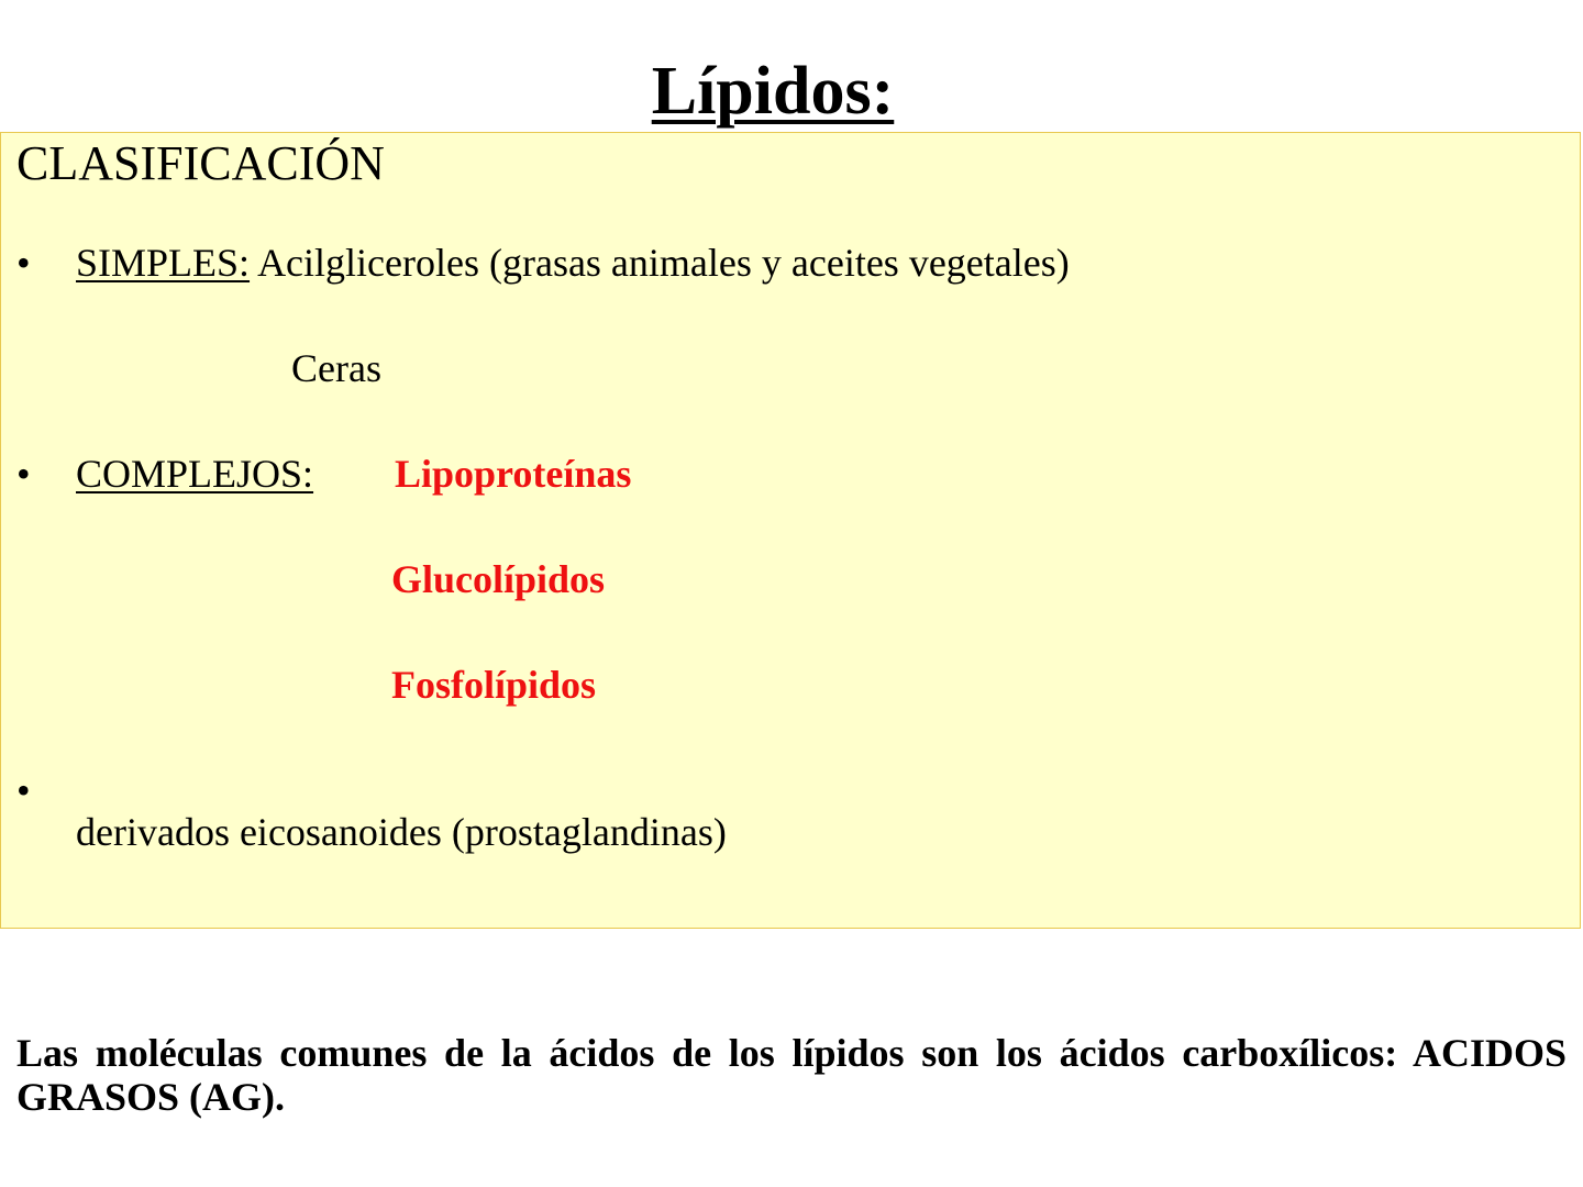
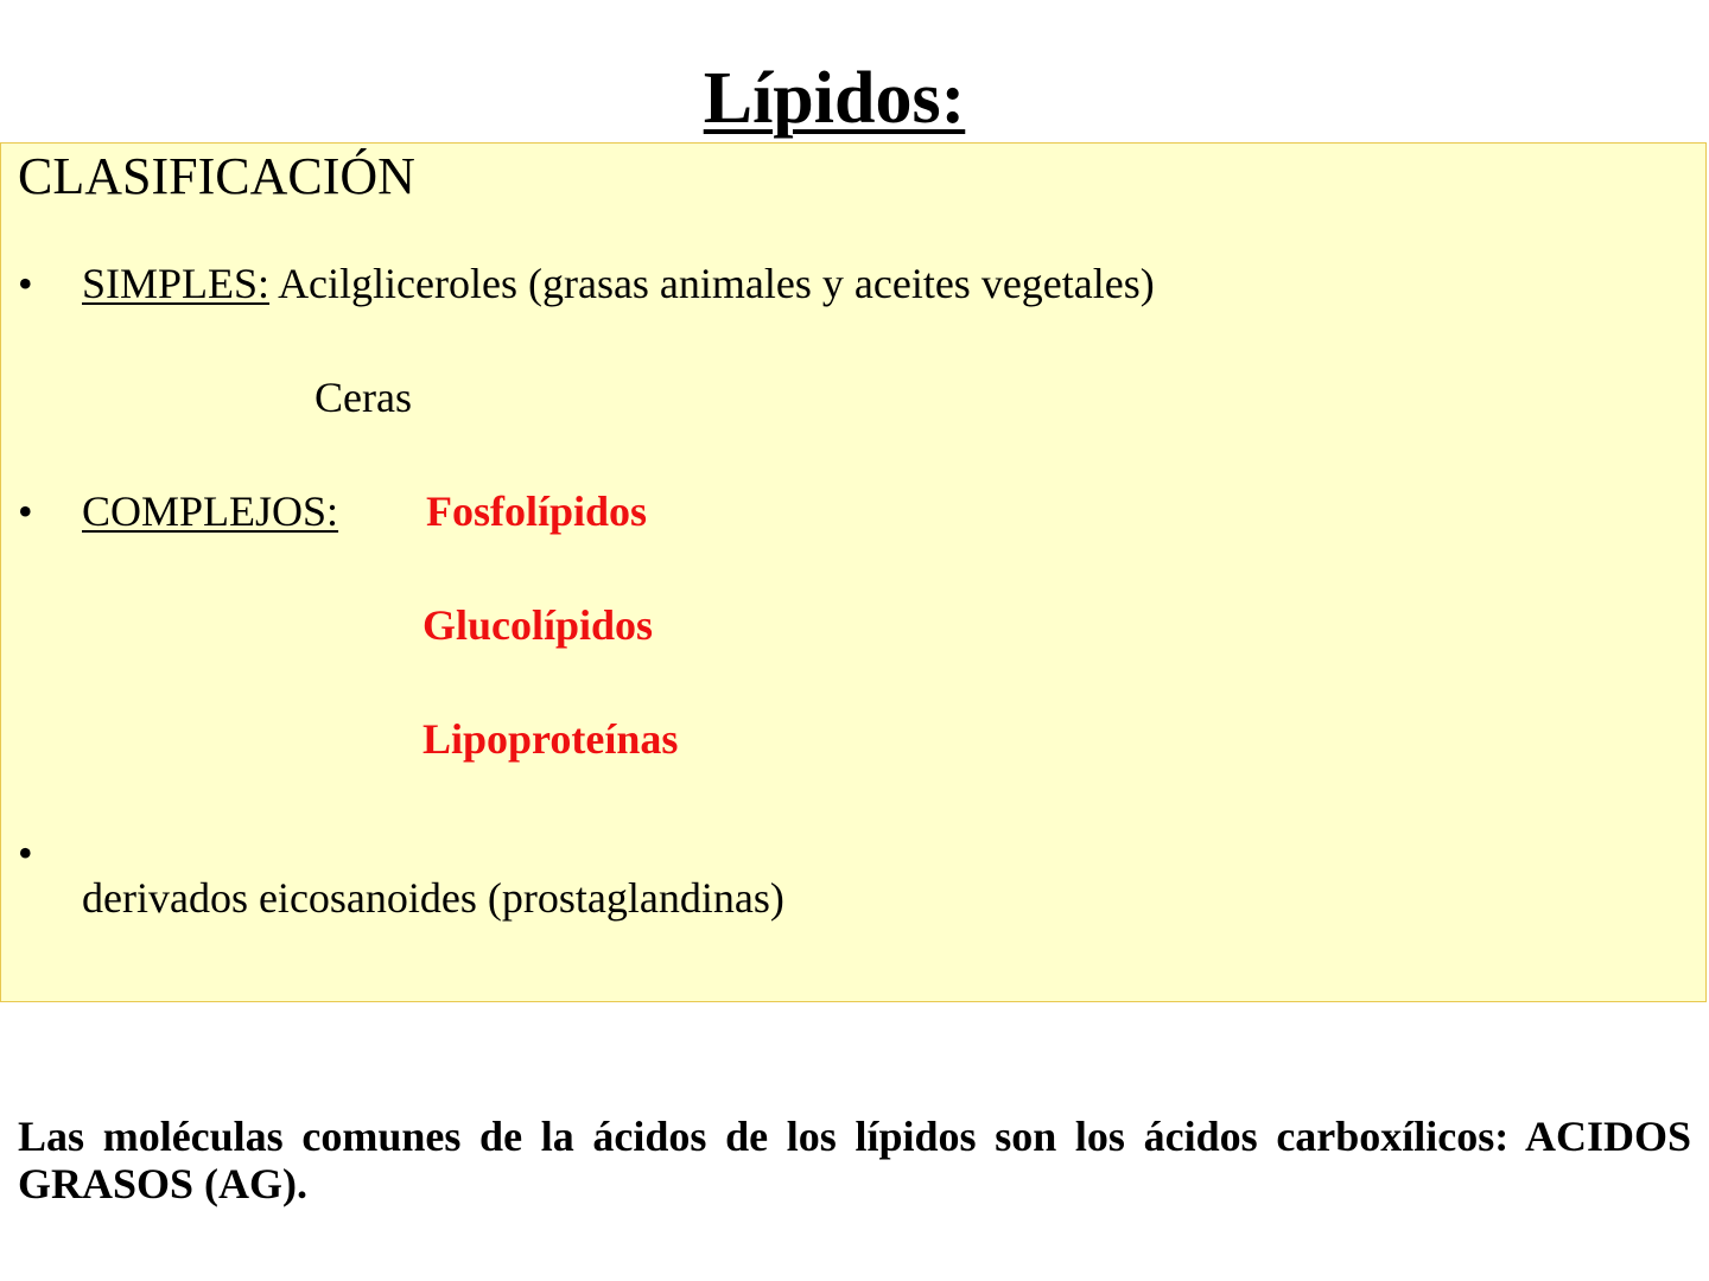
  Lípidos:
  CLASIFICACIÓN
  •
  SIMPLES: Acilgliceroles (grasas animales y aceites vegetales)
  Ceras
  •
  COMPLEJOS:
- Lipoproteínas
+ Fosfolípidos
  Glucolípidos
- Fosfolípidos
+ Lipoproteínas
  •
  derivados eicosanoides (prostaglandinas)
  Las moléculas comunes de la ácidos de los lípidos son los ácidos carboxílicos: ACIDOS GRASOS (AG).
